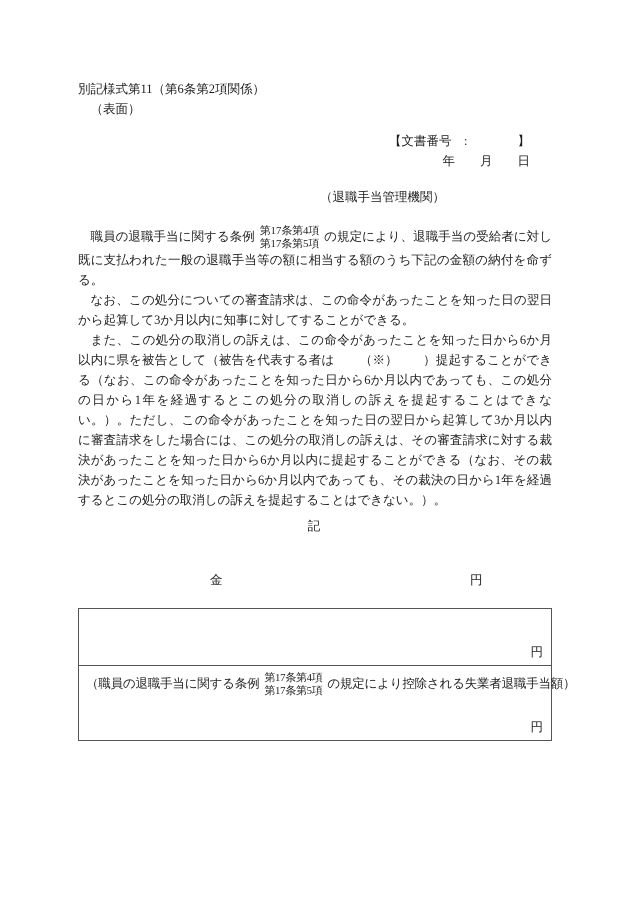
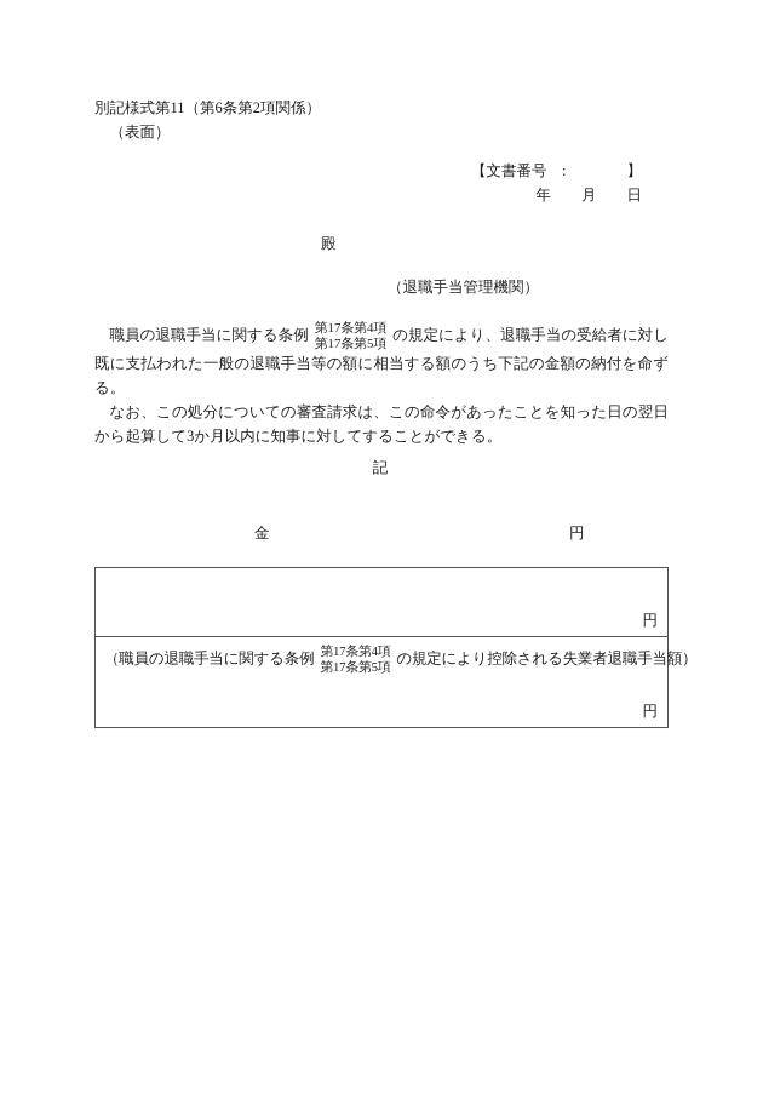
  別記様式第11（第6条第2項関係）
  （表面）
  【文書番号 : 】
  年 月 日
+ 殿
  （退職手当管理機関）
  職員の退職手当に関する条例
  第17条第4項
  第17条第5項
  の規定により、退職手当の受給者に対し既に支払われた一般の退職手当等の額に相当する額のうち下記の金額の納付を命ずる。
  なお、この処分についての審査請求は、この命令があったことを知った日の翌日から起算して3か月以内に知事に対してすることができる。
- また、この処分の取消しの訴えは、この命令があったことを知った日から6か月以内に県を被告として（被告を代表する者は （※） ）提起することができる（なお、この命令があったことを知った日から6か月以内であっても、この処分の日から1年を経過するとこの処分の取消しの訴えを提起することはできない。）。ただし、この命令があったことを知った日の翌日から起算して3か月以内に審査請求をした場合には、この処分の取消しの訴えは、その審査請求に対する裁決があったことを知った日から6か月以内に提起することができる（なお、その裁決があったことを知った日から6か月以内であっても、その裁決の日から1年を経過するとこの処分の取消しの訴えを提起することはできない。）。
  記
  金
  円
  円
  （職員の退職手当に関する条例
  第17条第4項
  第17条第5項
  の規定により控除される失業者退職手当額）
  円
